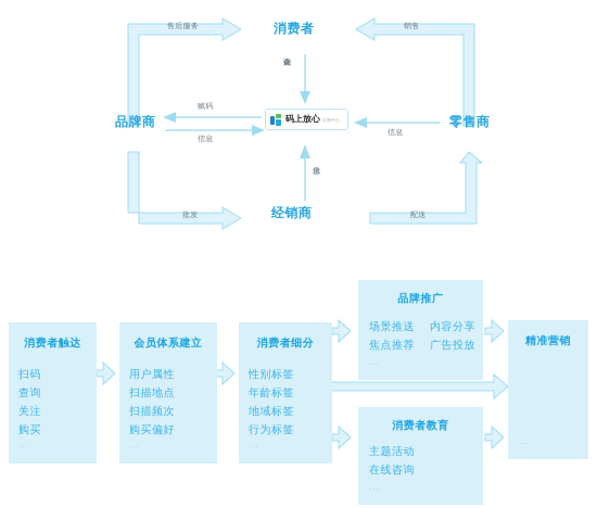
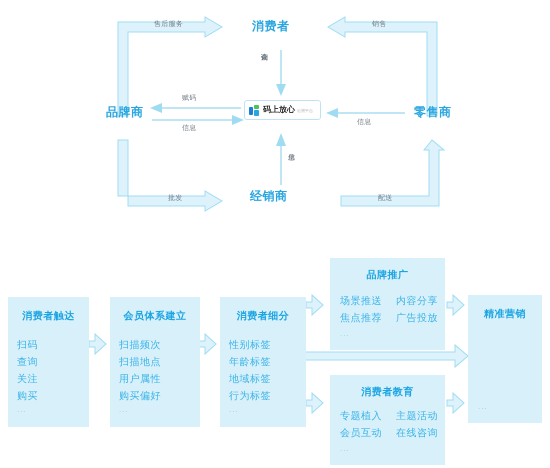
  消费者
  品牌商
  零售商
  经销商
  码上放心
  售后服务
  销售
  赋码
  信息
  信息
  批发
  配送
  消费者触达
  扫码
  查询
  关注
  购买
  ···
  会员体系建立
- 用户属性
+ 扫描频次
  扫描地点
- 扫描频次
+ 用户属性
  购买偏好
  ···
  消费者细分
  性别标签
  年龄标签
  地域标签
  行为标签
  ···
  品牌推广
  场景推送
  焦点推荐
  内容分享
  广告投放
  ···
  消费者教育
+ 专题植入
+ 会员互动
  主题活动
  在线咨询
  ···
  精准营销
  ···
